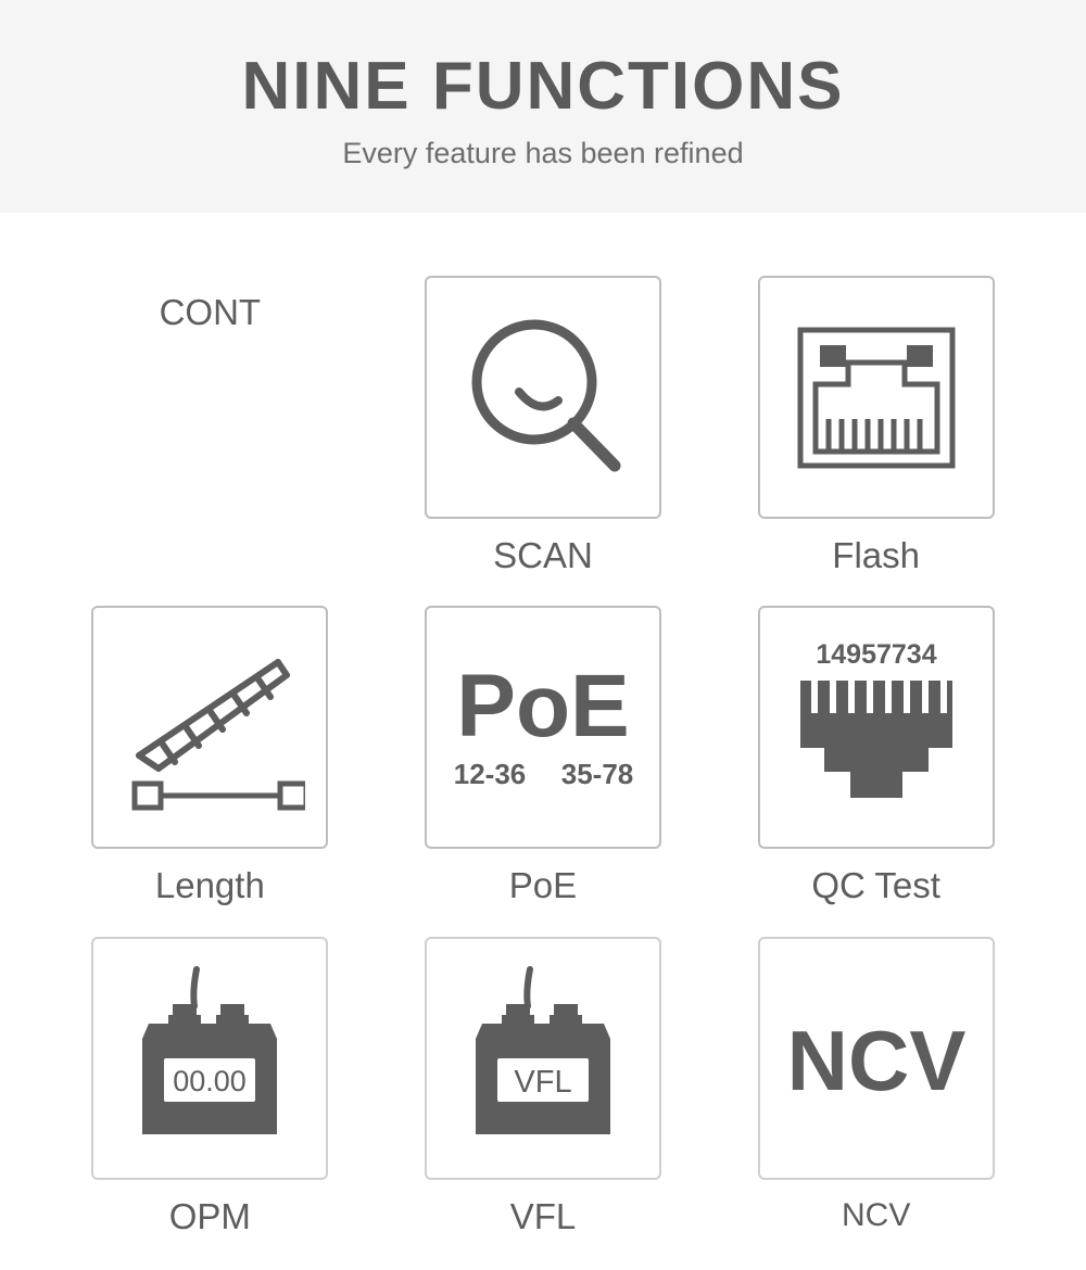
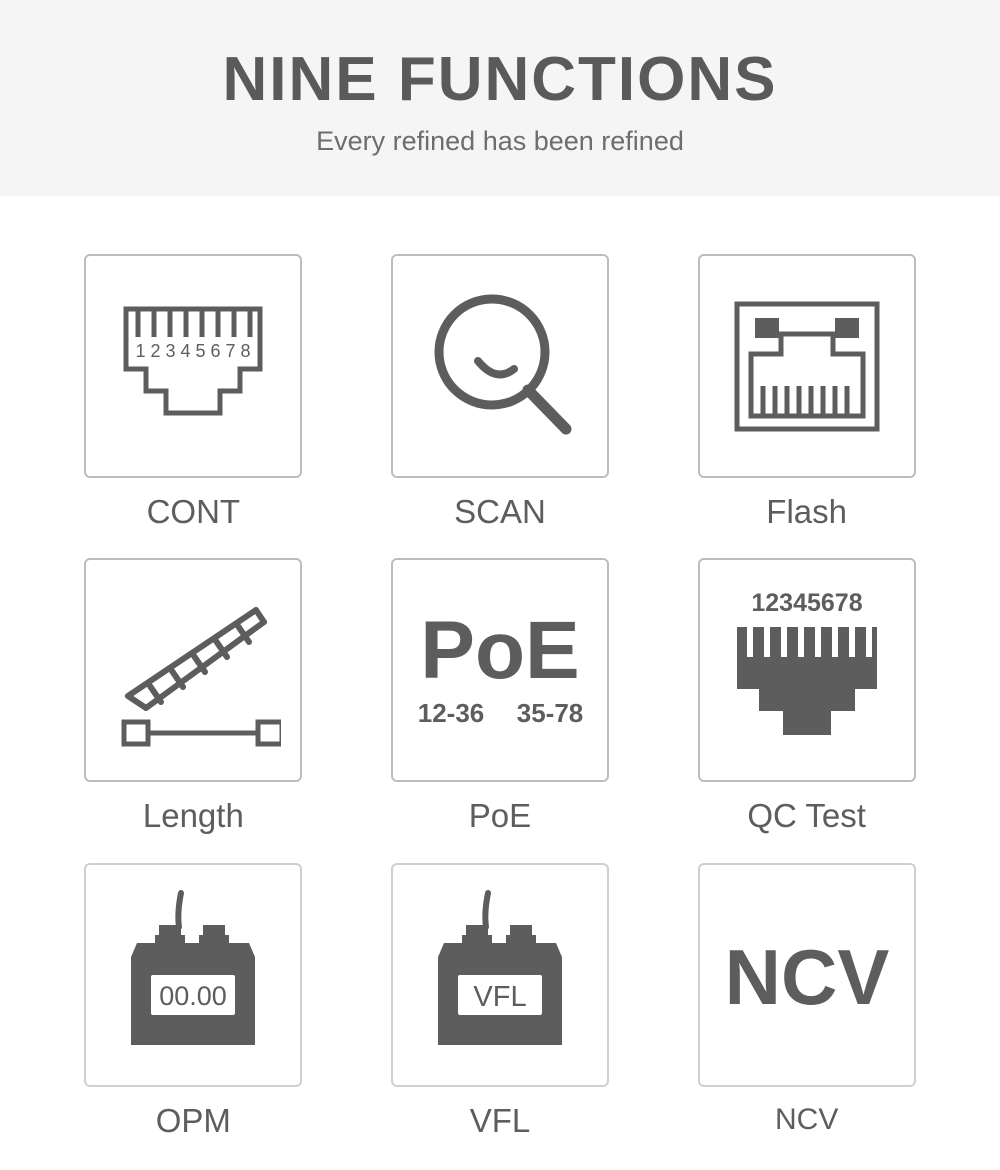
  NINE FUNCTIONS
- Every feature has been refined
+ Every refined has been refined
+ 1 2 3 4 5 6 7 8
  CONT
  SCAN
  Flash
  Length
  PoE
  12-36
  35-78
  PoE
- 14957734
+ 12345678
  QC Test
  00.00
  OPM
  VFL
  VFL
  NCV
  NCV
